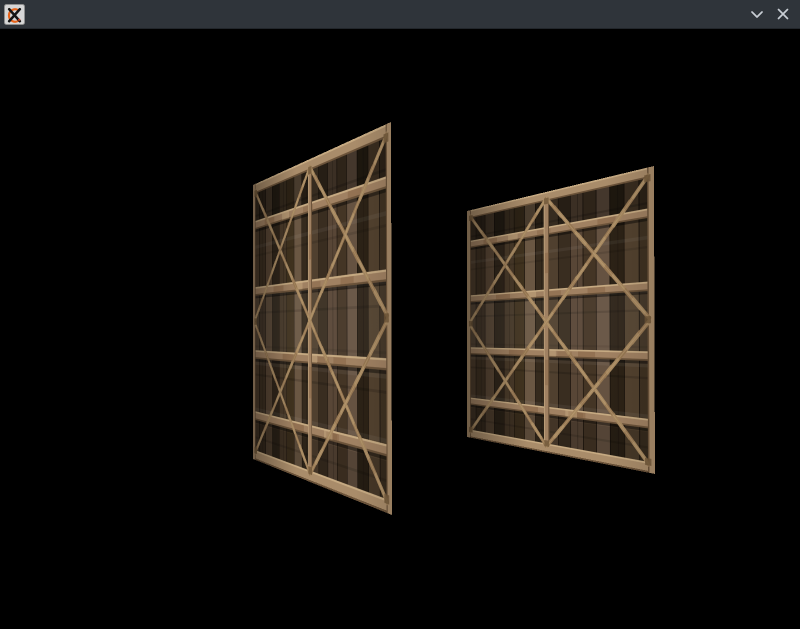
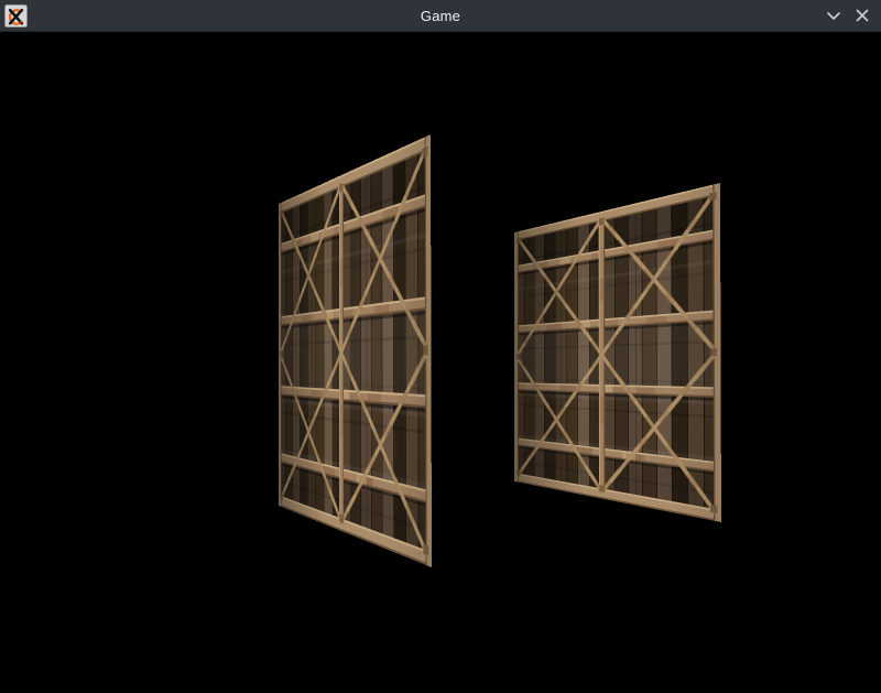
+ Game
